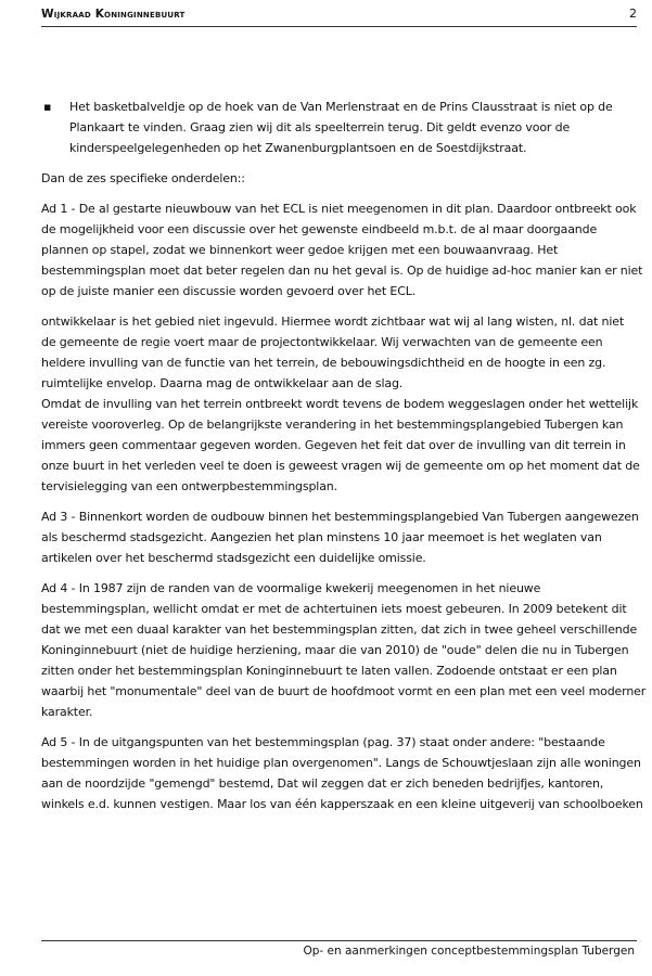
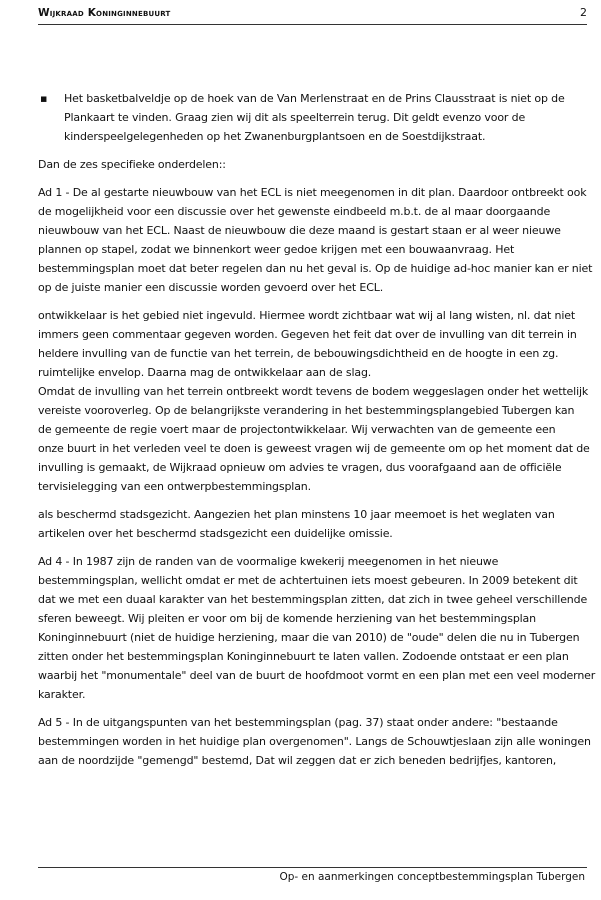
  Wijkraad Koninginnebuurt
  2
  ▪
  Het basketbalveldje op de hoek van de Van Merlenstraat en de Prins Clausstraat is niet op de
  Plankaart te vinden. Graag zien wij dit als speelterrein terug. Dit geldt evenzo voor de
  kinderspeelgelegenheden op het Zwanenburgplantsoen en de Soestdijkstraat.
  Dan de zes specifieke onderdelen::
  Ad 1 - De al gestarte nieuwbouw van het ECL is niet meegenomen in dit plan. Daardoor ontbreekt ook
  de mogelijkheid voor een discussie over het gewenste eindbeeld m.b.t. de al maar doorgaande
+ nieuwbouw van het ECL. Naast de nieuwbouw die deze maand is gestart staan er al weer nieuwe
  plannen op stapel, zodat we binnenkort weer gedoe krijgen met een bouwaanvraag. Het
  bestemmingsplan moet dat beter regelen dan nu het geval is. Op de huidige ad-hoc manier kan er niet
  op de juiste manier een discussie worden gevoerd over het ECL.
  ontwikkelaar is het gebied niet ingevuld. Hiermee wordt zichtbaar wat wij al lang wisten, nl. dat niet
- de gemeente de regie voert maar de projectontwikkelaar. Wij verwachten van de gemeente een
+ immers geen commentaar gegeven worden. Gegeven het feit dat over de invulling van dit terrein in
  heldere invulling van de functie van het terrein, de bebouwingsdichtheid en de hoogte in een zg.
  ruimtelijke envelop. Daarna mag de ontwikkelaar aan de slag.
  Omdat de invulling van het terrein ontbreekt wordt tevens de bodem weggeslagen onder het wettelijk
  vereiste vooroverleg. Op de belangrijkste verandering in het bestemmingsplangebied Tubergen kan
- immers geen commentaar gegeven worden. Gegeven het feit dat over de invulling van dit terrein in
+ de gemeente de regie voert maar de projectontwikkelaar. Wij verwachten van de gemeente een
  onze buurt in het verleden veel te doen is geweest vragen wij de gemeente om op het moment dat de
+ invulling is gemaakt, de Wijkraad opnieuw om advies te vragen, dus voorafgaand aan de officiële
  tervisielegging van een ontwerpbestemmingsplan.
- Ad 3 - Binnenkort worden de oudbouw binnen het bestemmingsplangebied Van Tubergen aangewezen
  als beschermd stadsgezicht. Aangezien het plan minstens 10 jaar meemoet is het weglaten van
  artikelen over het beschermd stadsgezicht een duidelijke omissie.
  Ad 4 - In 1987 zijn de randen van de voormalige kwekerij meegenomen in het nieuwe
  bestemmingsplan, wellicht omdat er met de achtertuinen iets moest gebeuren. In 2009 betekent dit
  dat we met een duaal karakter van het bestemmingsplan zitten, dat zich in twee geheel verschillende
+ sferen beweegt. Wij pleiten er voor om bij de komende herziening van het bestemmingsplan
  Koninginnebuurt (niet de huidige herziening, maar die van 2010) de "oude" delen die nu in Tubergen
  zitten onder het bestemmingsplan Koninginnebuurt te laten vallen. Zodoende ontstaat er een plan
  waarbij het "monumentale" deel van de buurt de hoofdmoot vormt en een plan met een veel moderner
  karakter.
  Ad 5 - In de uitgangspunten van het bestemmingsplan (pag. 37) staat onder andere: "bestaande
  bestemmingen worden in het huidige plan overgenomen". Langs de Schouwtjeslaan zijn alle woningen
  aan de noordzijde "gemengd" bestemd, Dat wil zeggen dat er zich beneden bedrijfjes, kantoren,
- winkels e.d. kunnen vestigen. Maar los van één kapperszaak en een kleine uitgeverij van schoolboeken
  Op- en aanmerkingen conceptbestemmingsplan Tubergen
